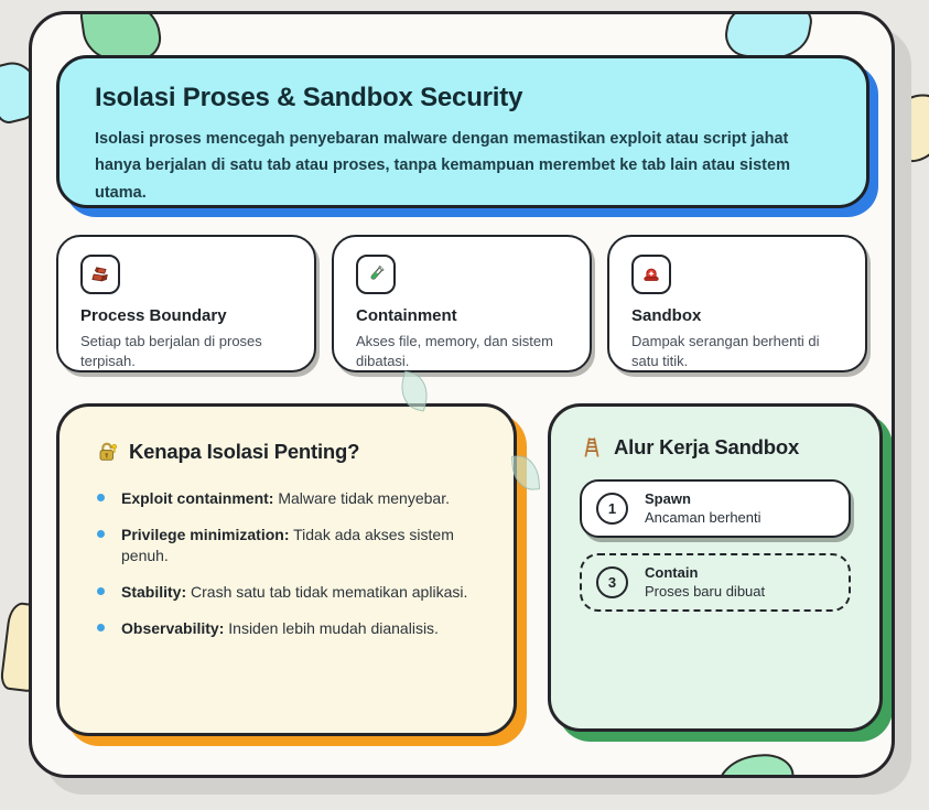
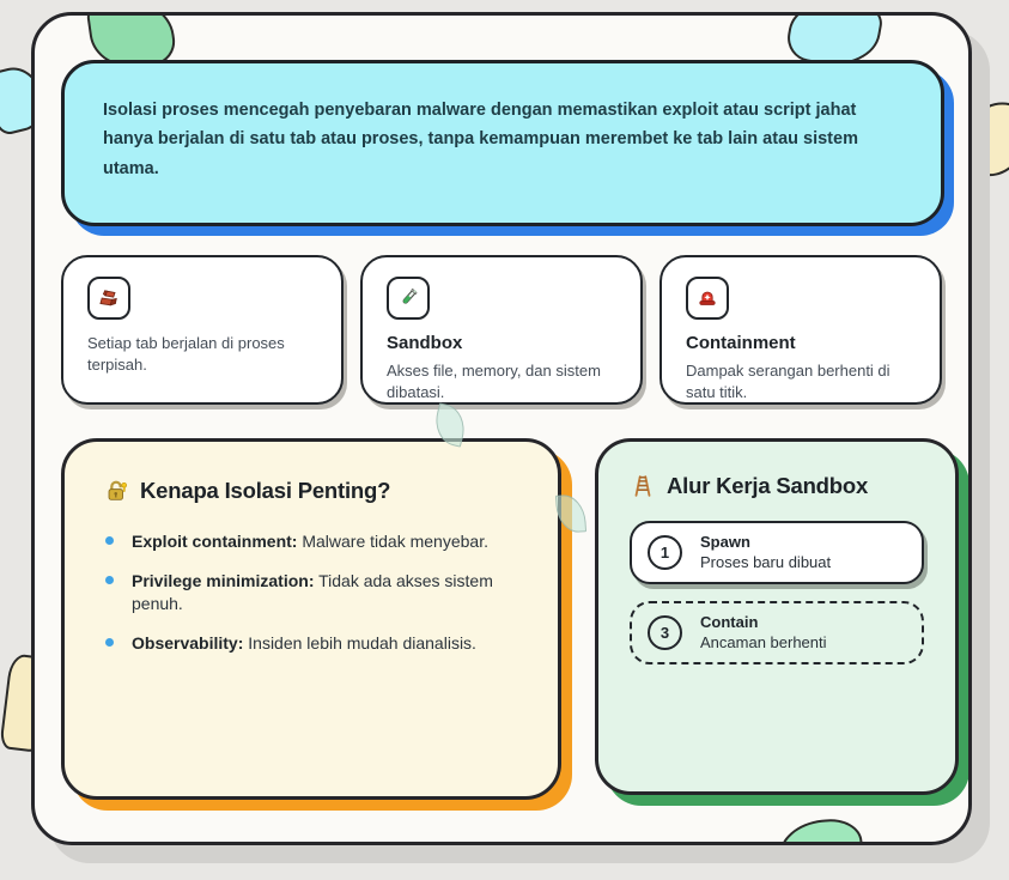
- Isolasi Proses & Sandbox Security
  Isolasi proses mencegah penyebaran malware dengan memastikan exploit atau script jahat hanya berjalan di satu tab atau proses, tanpa kemampuan merembet ke tab lain atau sistem utama.
- Process Boundary
  Setiap tab berjalan di proses terpisah.
- Containment
+ Sandbox
  Akses file, memory, dan sistem dibatasi.
- Sandbox
+ Containment
  Dampak serangan berhenti di satu titik.
  Kenapa Isolasi Penting?
  Exploit containment: Malware tidak menyebar.
  Privilege minimization: Tidak ada akses sistem penuh.
- Stability: Crash satu tab tidak mematikan aplikasi.
  Observability: Insiden lebih mudah dianalisis.
  Alur Kerja Sandbox
  1
  Spawn
- Ancaman berhenti
+ Proses baru dibuat
  3
  Contain
- Proses baru dibuat
+ Ancaman berhenti
